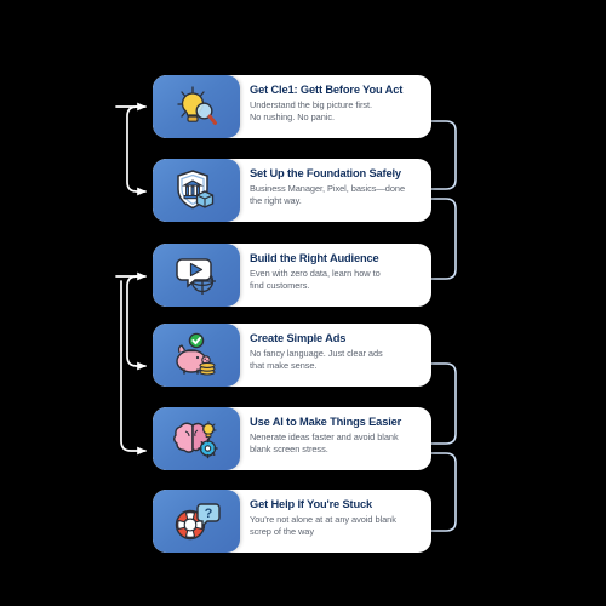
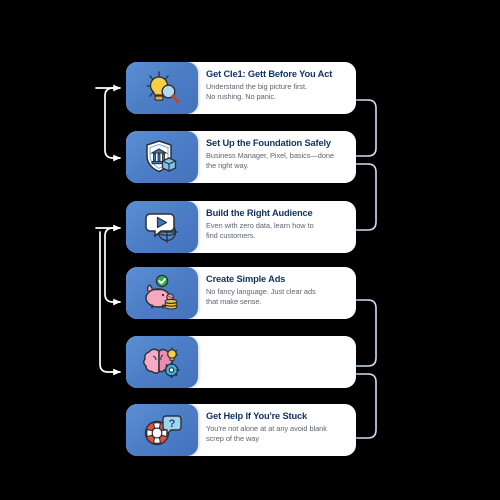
  Get Cle1: Gett Before You Act
  Understand the big picture first.
  No rushing. No panic.
  Set Up the Foundation Safely
  Business Manager, Pixel, basics—done
  the right way.
  Build the Right Audience
  Even with zero data, learn how to
  find customers.
  Create Simple Ads
  No fancy language. Just clear ads
  that make sense.
- Use AI to Make Things Easier
- Nenerate ideas faster and avoid blank
- blank screen stress.
  ?
  Get Help If You're Stuck
  You're not alone at at any avoid blank
  screp of the way
